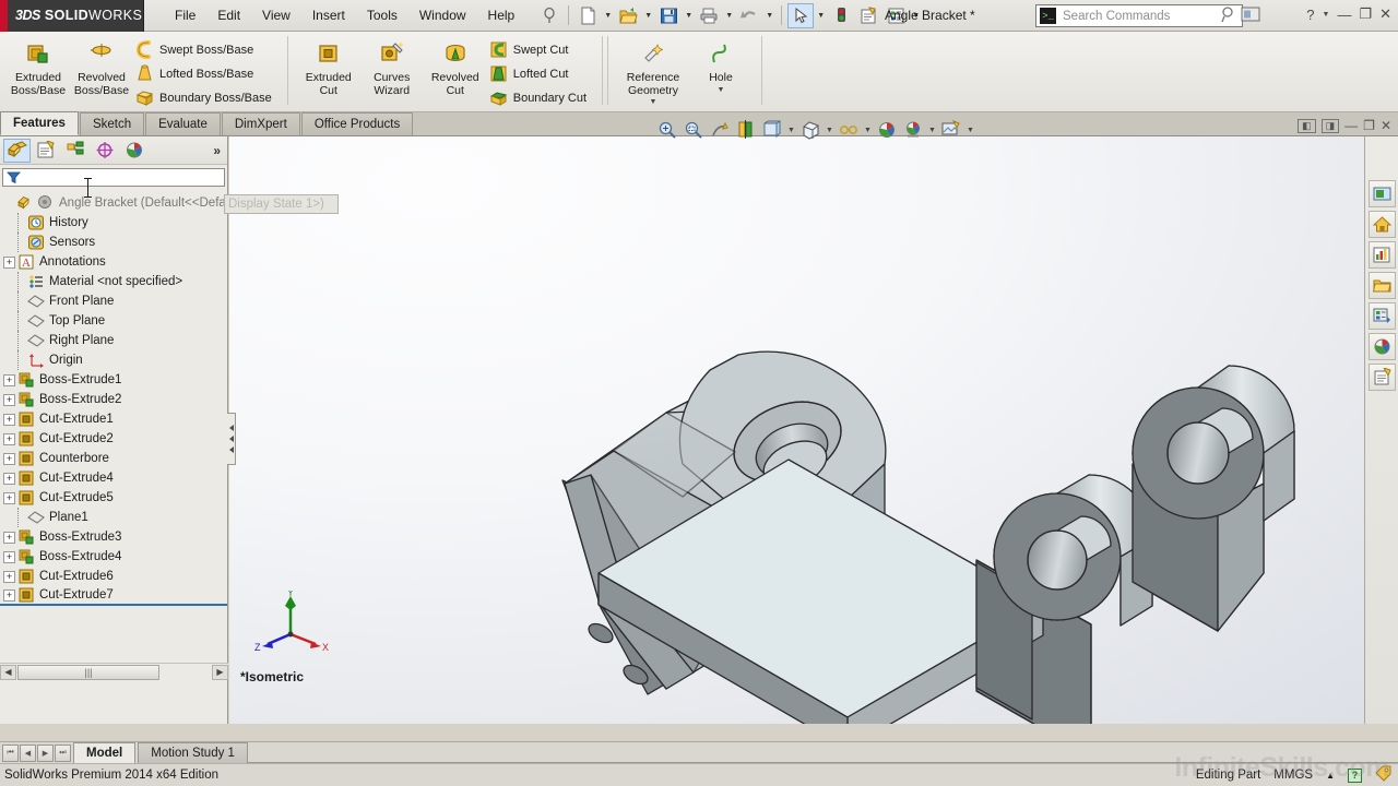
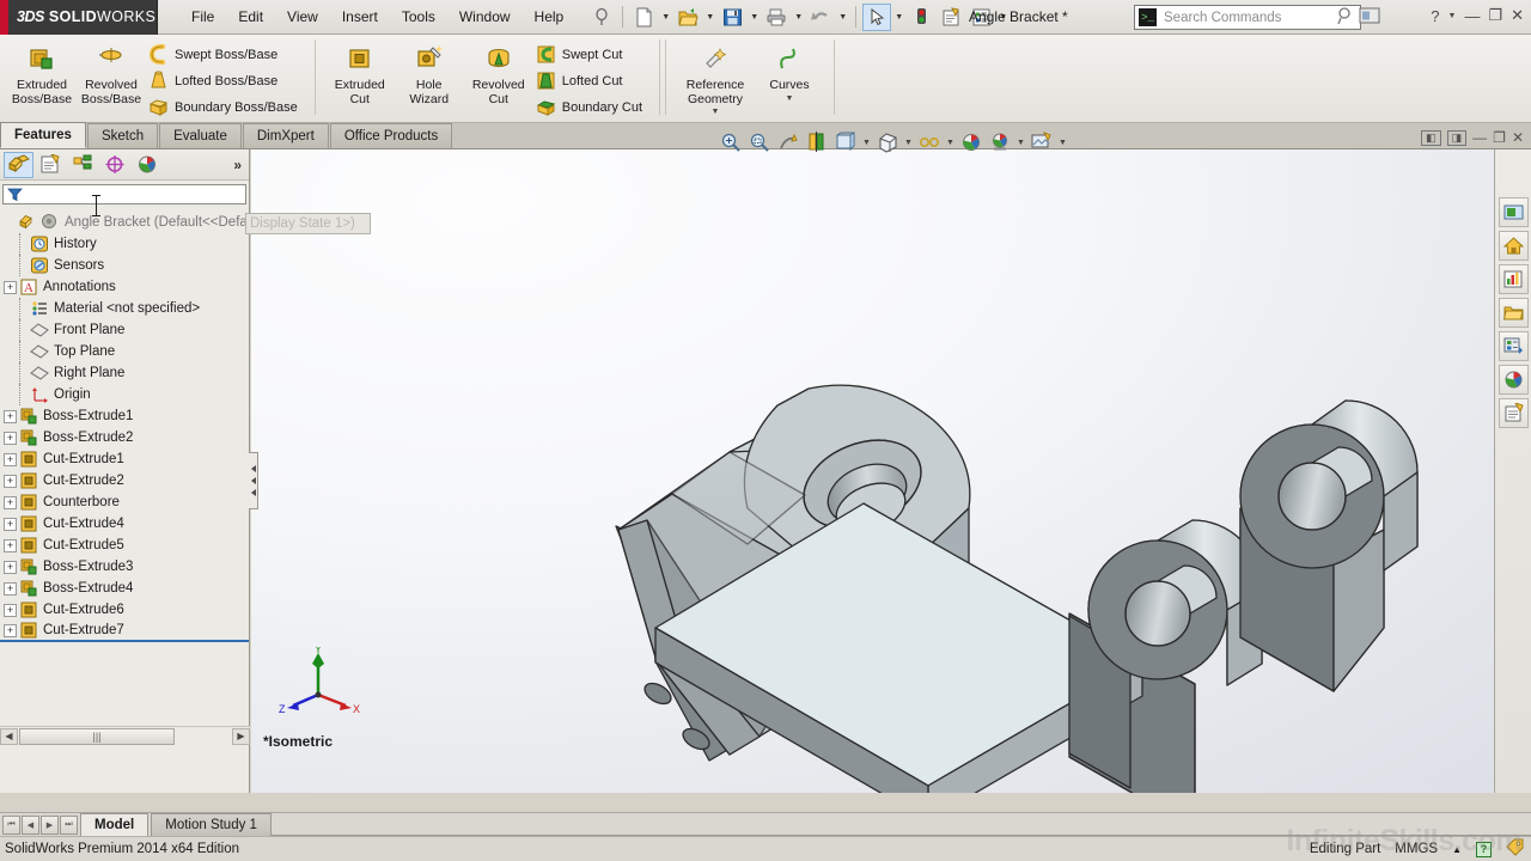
  3DS
  SOLIDWORKS
  File
  Edit
  View
  Insert
  Tools
  Window
  Help
  Angle Bracket *
  >_
  Search Commands
  ?
  —
  ❐
  ✕
  Extruded
  Boss/Base
  Revolved
  Boss/Base
  Swept Boss/Base
  Lofted Boss/Base
  Boundary Boss/Base
  Extruded
  Cut
- Curves
+ Hole
  Wizard
  Revolved
  Cut
  Swept Cut
  Lofted Cut
  Boundary Cut
  Reference
  Geometry
- Hole
+ Curves
  Features
  Sketch
  Evaluate
  DimXpert
  Office Products
  »
  Angle Bracket (Default<<Defa
  History
  Sensors
  +
  A
  Annotations
  Material <not specified>
  Front Plane
  Top Plane
  Right Plane
  Origin
  +
  Boss-Extrude1
  +
  Boss-Extrude2
  +
  Cut-Extrude1
  +
  Cut-Extrude2
  +
  Counterbore
  +
  Cut-Extrude4
  +
  Cut-Extrude5
- Plane1
  +
  Boss-Extrude3
  +
  Boss-Extrude4
  +
  Cut-Extrude6
  +
  Cut-Extrude7
  ◀
  |||
  ▶
  Display State 1>)
  ◧
  ◨
  —
  ❐
  ✕
  Y
  X
  Z
  *Isometric
  Model
  Motion Study 1
  SolidWorks Premium 2014 x64 Edition
  InfiniteSkills.com
  Editing Part
  MMGS
  ▲
  ?
